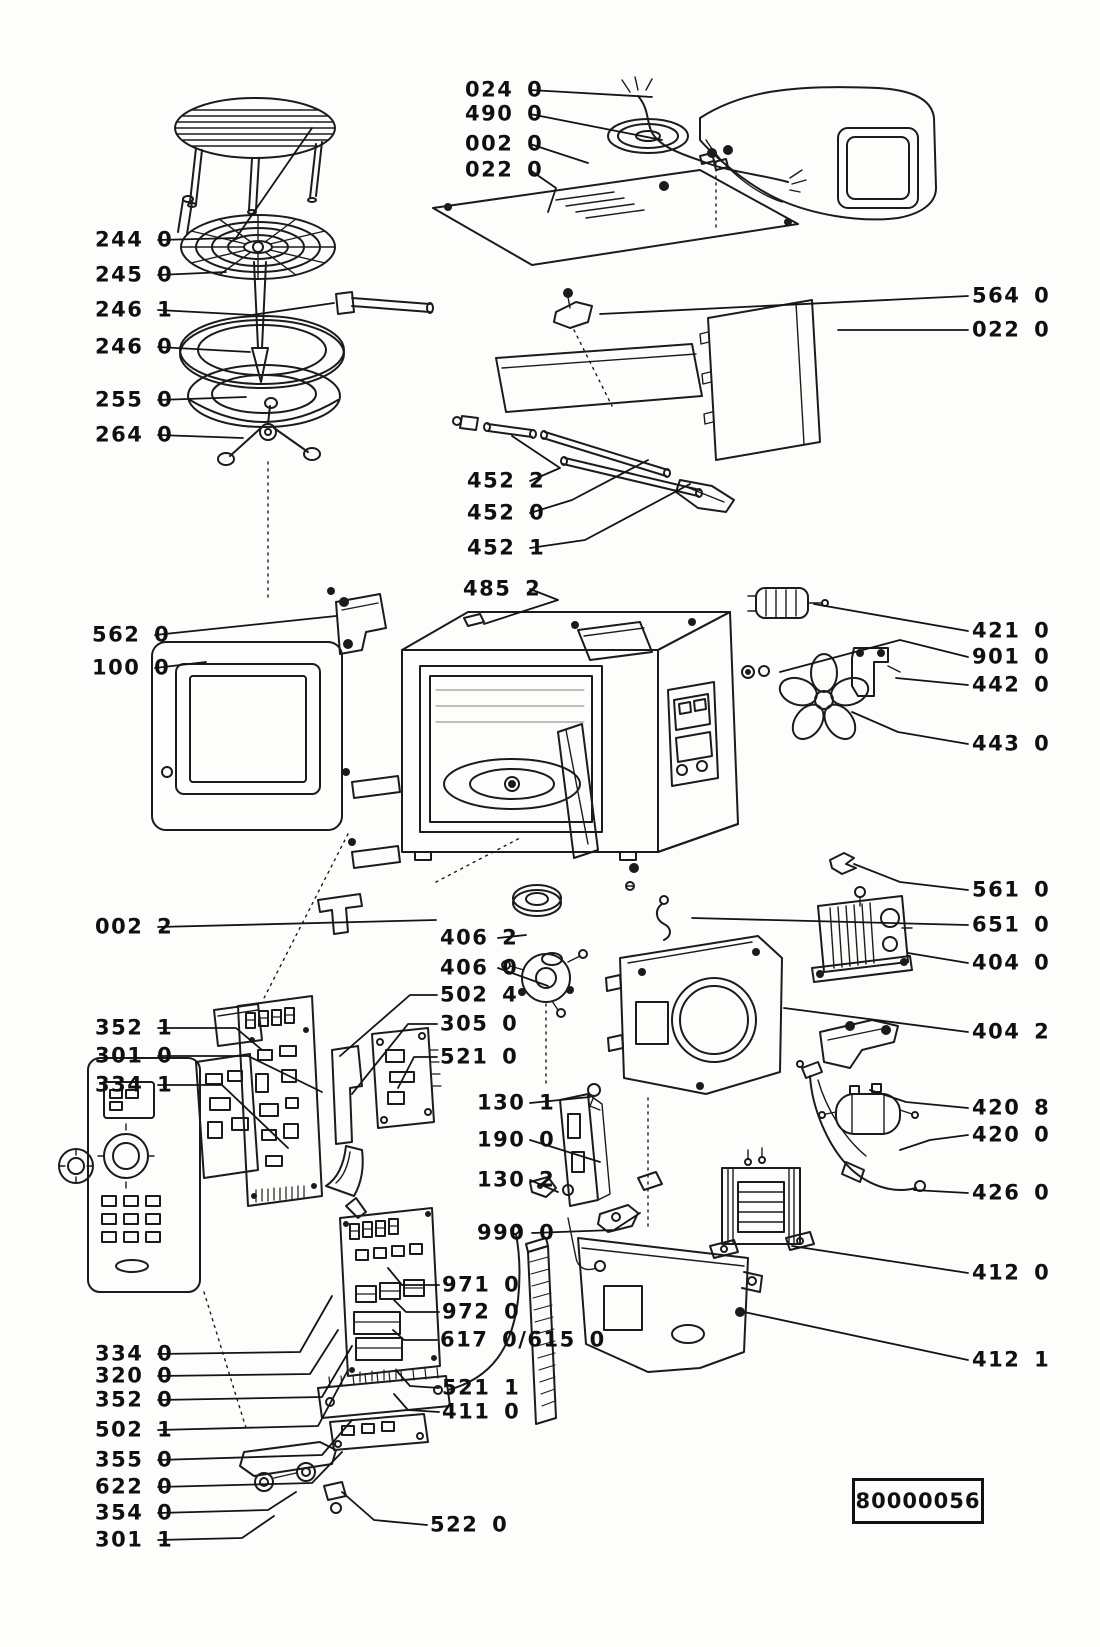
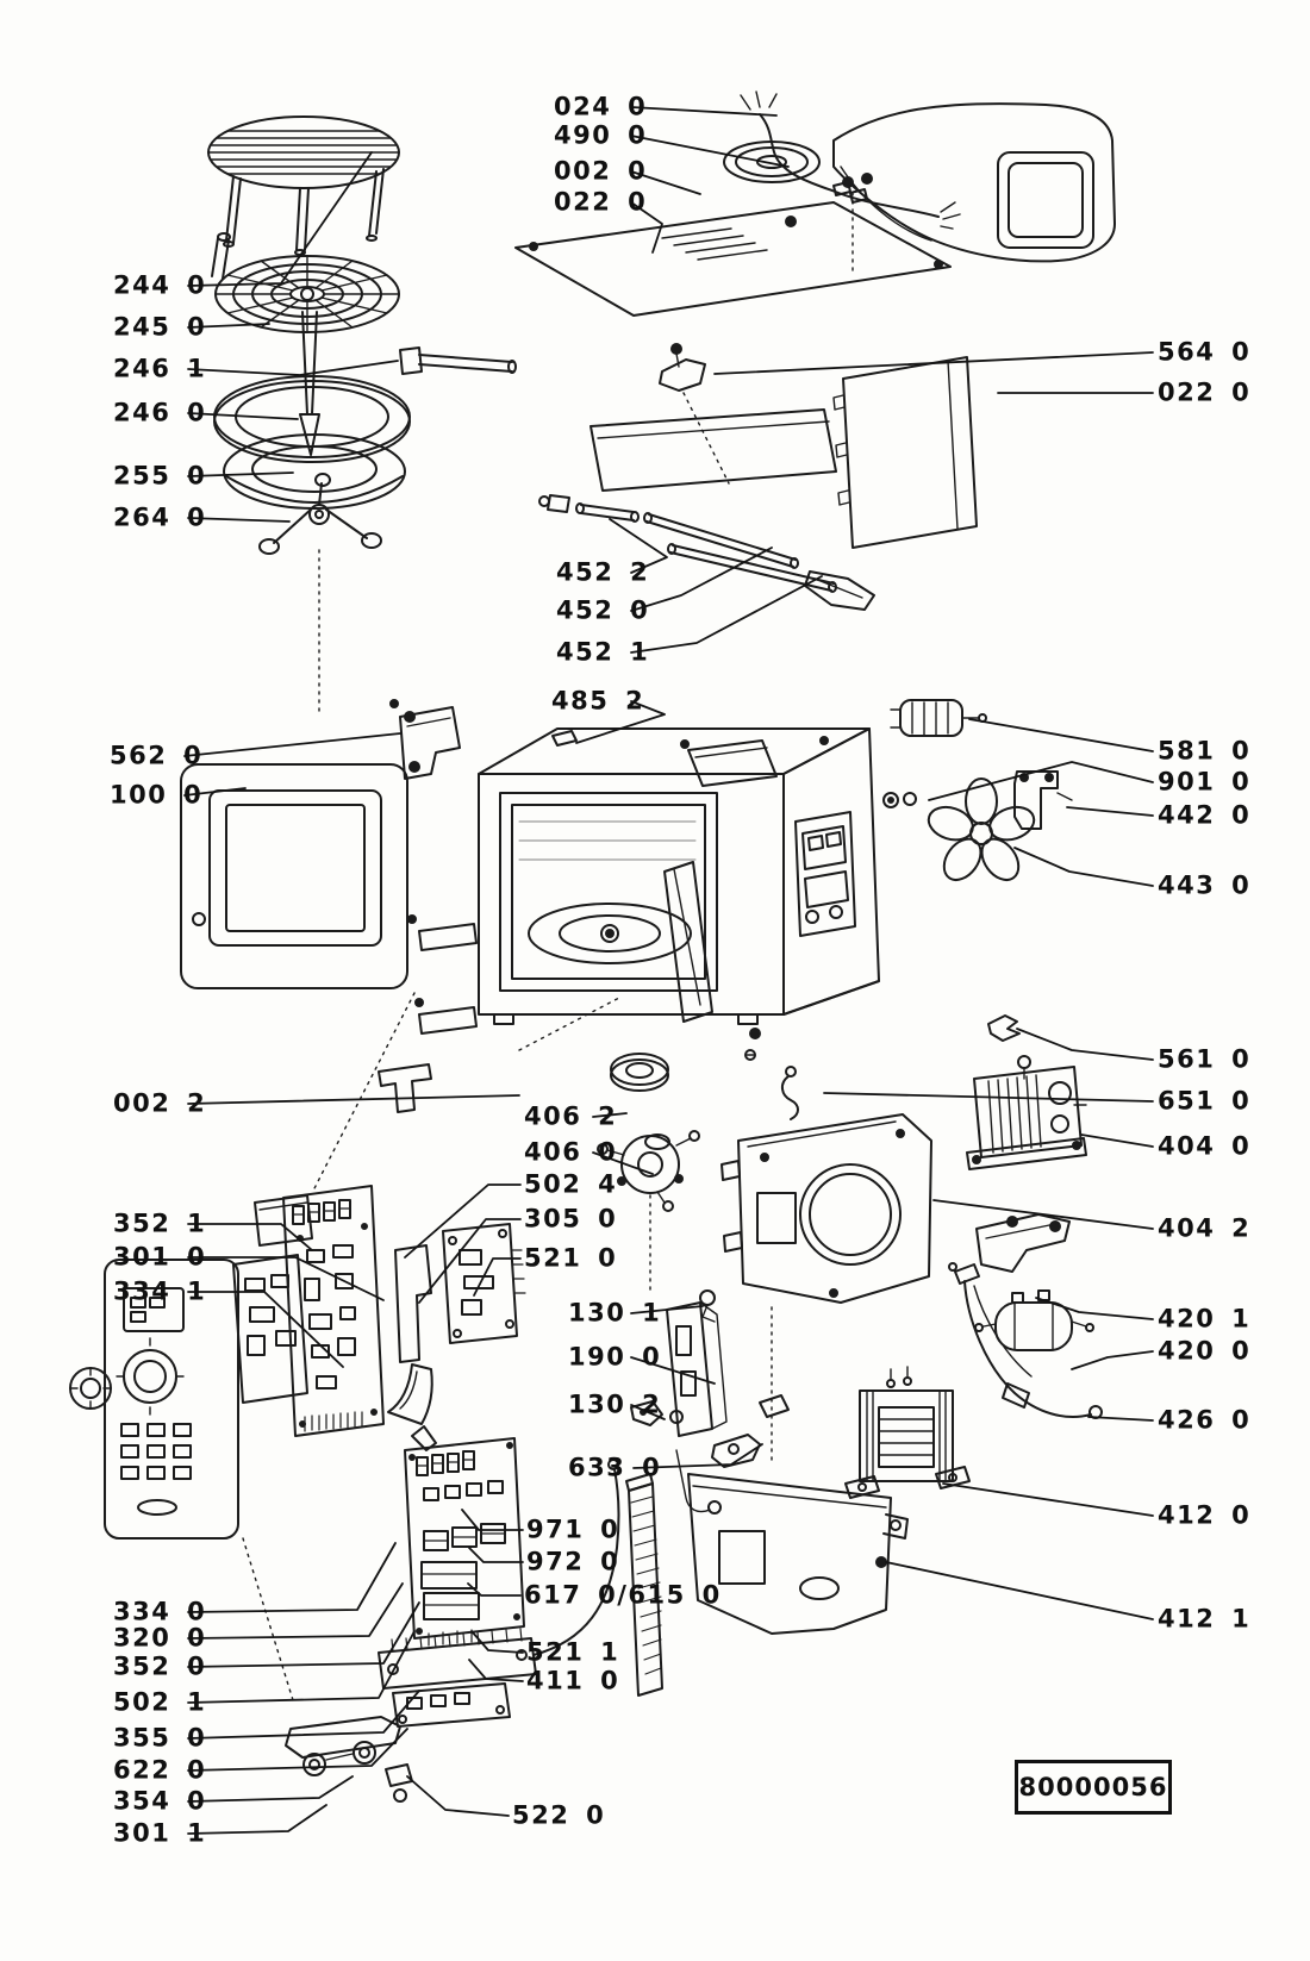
  80000056
  024 0
  490 0
  002 0
  022 0
  244 0
  245 0
  246 1
  246 0
  255 0
  264 0
  564 0
  022 0
  452 2
  452 0
  452 1
  485 2
  562 0
  100 0
- 421 0
+ 581 0
  901 0
  442 0
  443 0
  561 0
  651 0
  404 0
  002 2
  406 2
  406 0
  502 4
  305 0
  521 0
  352 1
  301 0
  334 1
  404 2
  130 1
  190 0
  130 2
- 420 8
+ 420 1
  420 0
  426 0
- 990 0
+ 633 0
  971 0
  972 0
  617 0/615 0
  412 0
  521 1
  411 0
  334 0
  320 0
  352 0
  502 1
  355 0
  622 0
  354 0
  301 1
  522 0
  412 1
